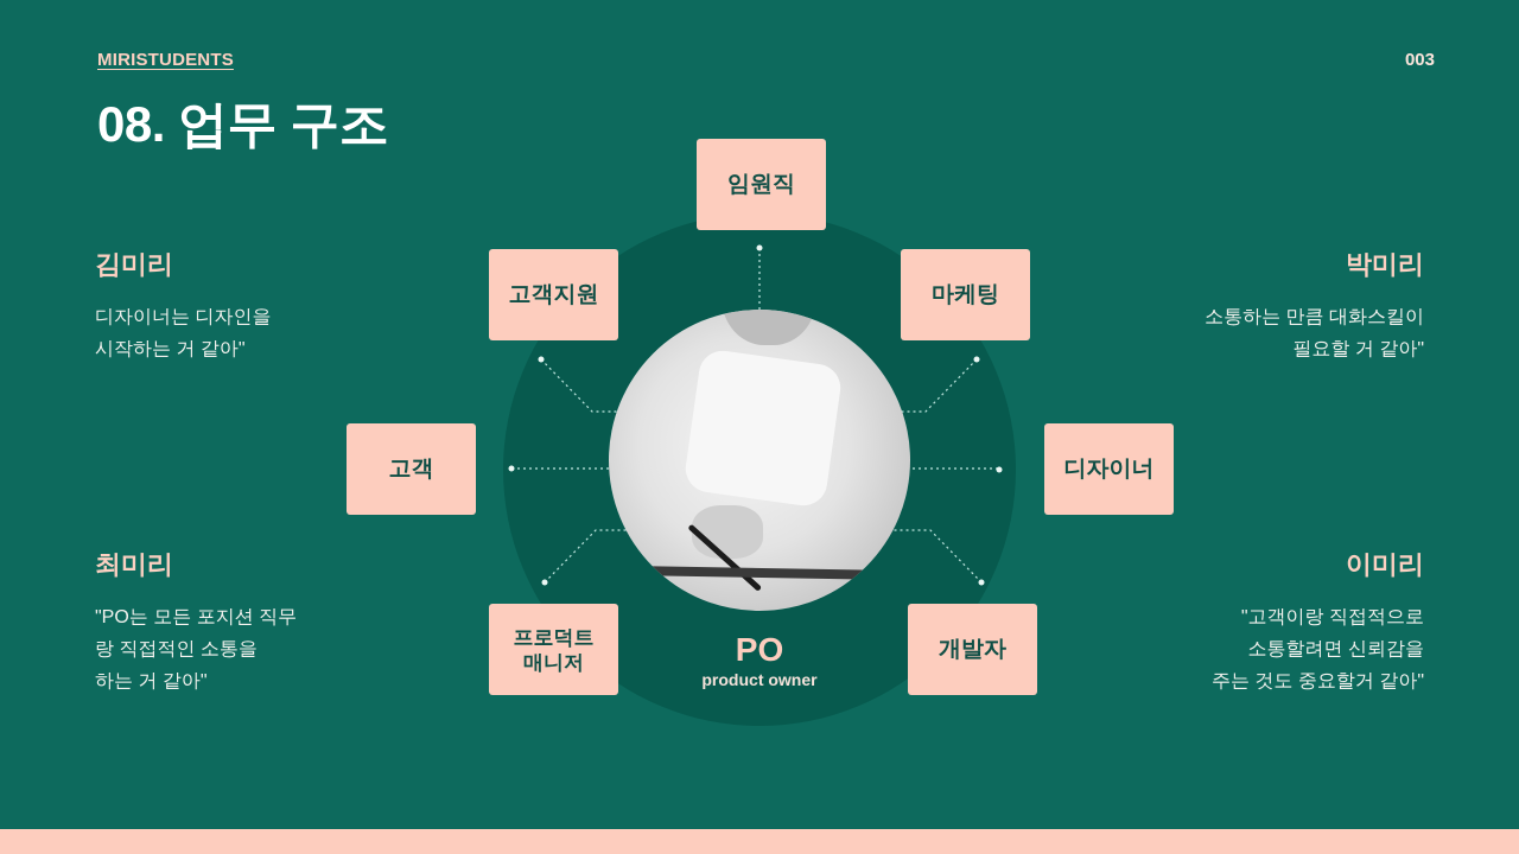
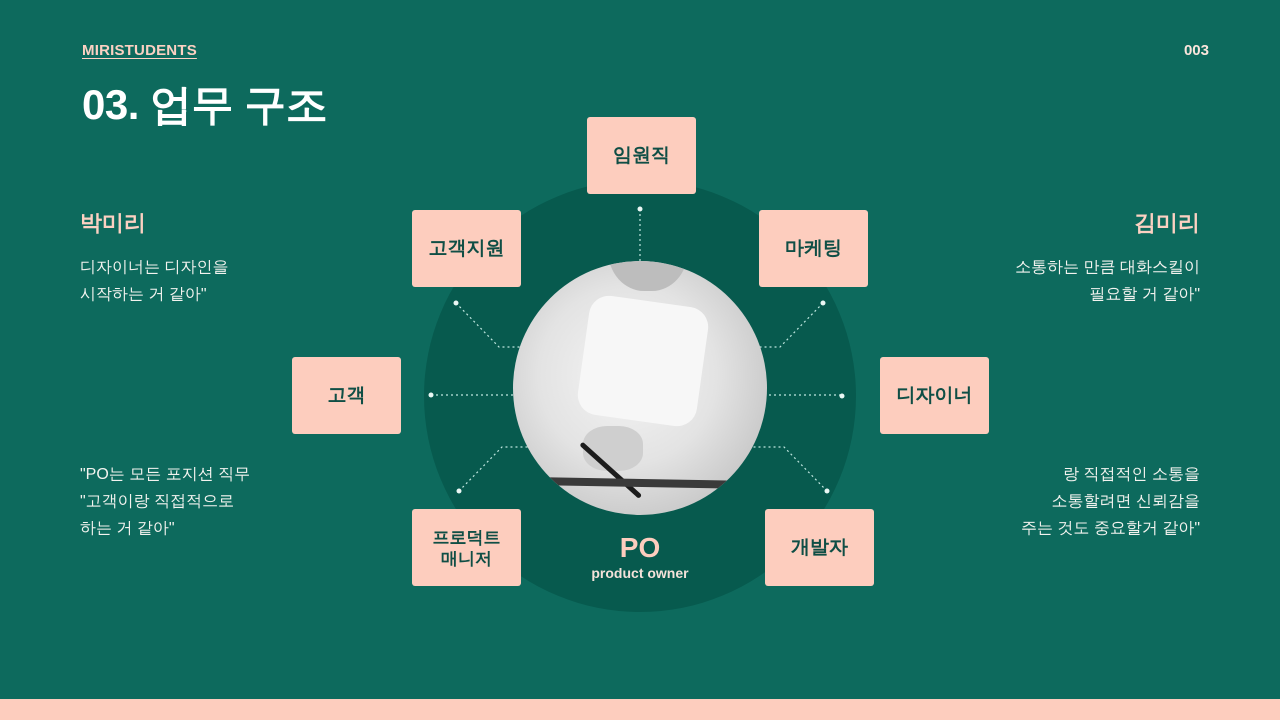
  MIRISTUDENTS
  003
- 08. 업무 구조
+ 03. 업무 구조
- 김미리
+ 박미리
  디자이너는 디자인을
  시작하는 거 같아"
- 최미리
  "PO는 모든 포지션 직무
- 랑 직접적인 소통을
+ "고객이랑 직접적으로
  하는 거 같아"
- 박미리
+ 김미리
  소통하는 만큼 대화스킬이
  필요할 거 같아"
- 이미리
- "고객이랑 직접적으로
+ 랑 직접적인 소통을
  소통할려면 신뢰감을
  주는 것도 중요할거 같아"
  임원직
  고객지원
  마케팅
  고객
  디자이너
  프로덕트
  매니저
  개발자
  PO
  product owner
